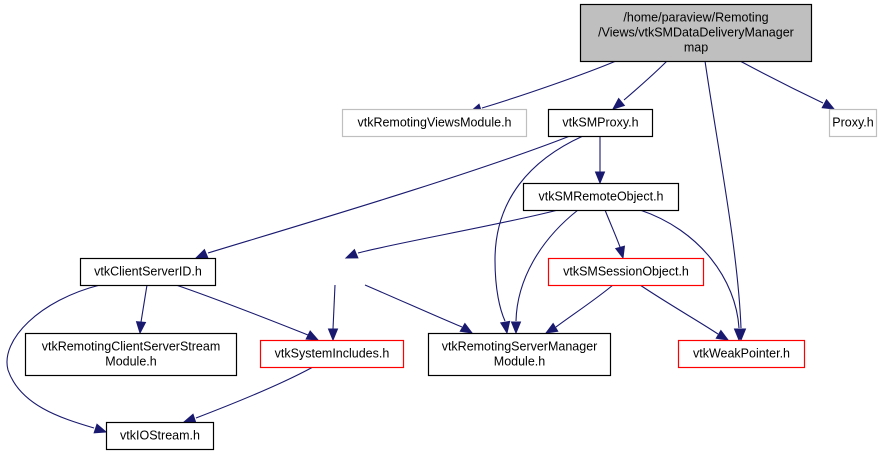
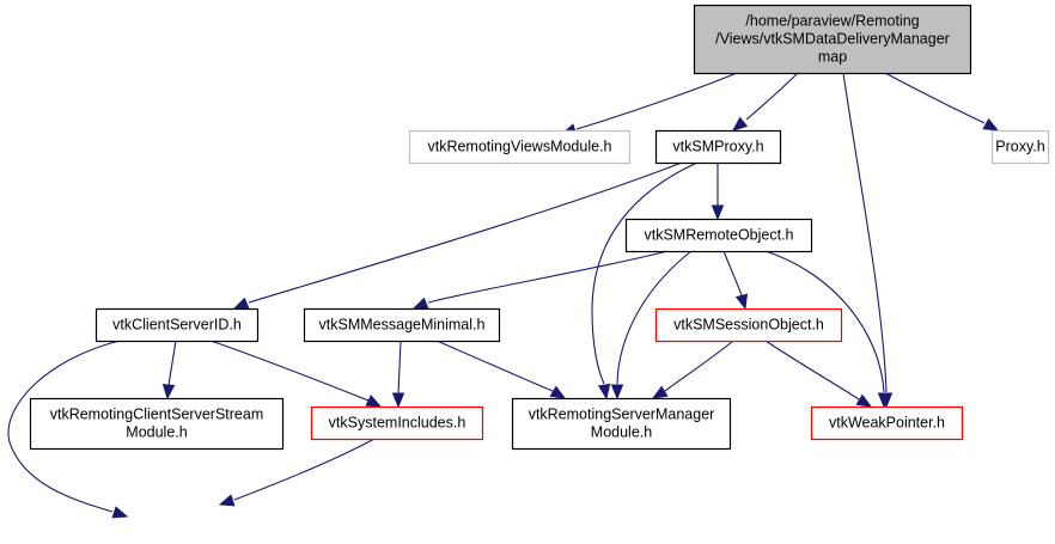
  /home/paraview/Remoting
  /Views/vtkSMDataDeliveryManager
  map
  vtkRemotingViewsModule.h
  vtkSMProxy.h
  Proxy.h
  vtkSMRemoteObject.h
  vtkClientServerID.h
+ vtkSMMessageMinimal.h
  vtkSMSessionObject.h
  vtkRemotingClientServerStream
  Module.h
  vtkSystemIncludes.h
  vtkRemotingServerManager
  Module.h
  vtkWeakPointer.h
- vtkIOStream.h
